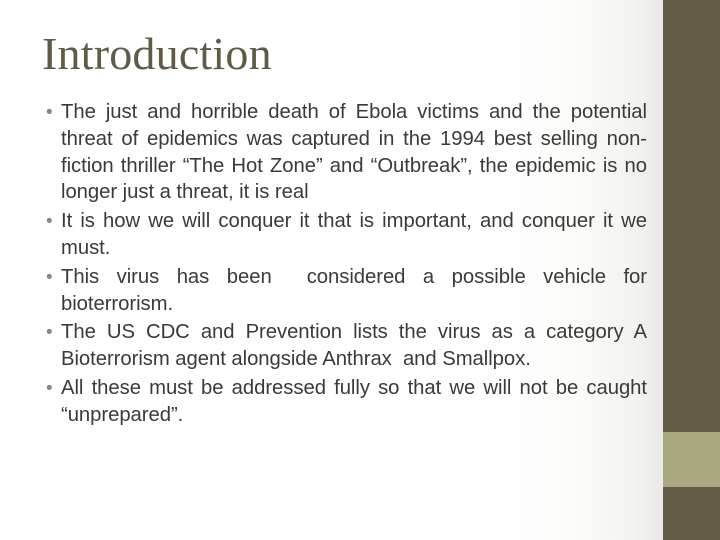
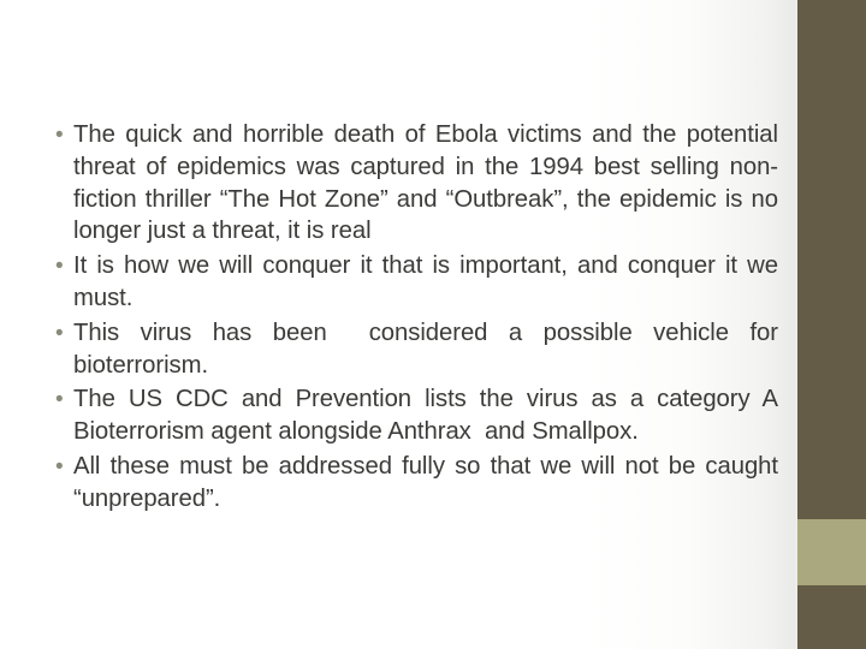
- Introduction
  •
- The just and horrible death of Ebola victims and the potential threat of epidemics was captured in the 1994 best selling non-fiction thriller “The Hot Zone” and “Outbreak”, the epidemic is no longer just a threat, it is real
+ The quick and horrible death of Ebola victims and the potential threat of epidemics was captured in the 1994 best selling non-fiction thriller “The Hot Zone” and “Outbreak”, the epidemic is no longer just a threat, it is real
  •
  It is how we will conquer it that is important, and conquer it we must.
  •
  This virus has been considered a possible vehicle for bioterrorism.
  •
  The US CDC and Prevention lists the virus as a category A Bioterrorism agent alongside Anthrax and Smallpox.
  •
  All these must be addressed fully so that we will not be caught “unprepared”.
